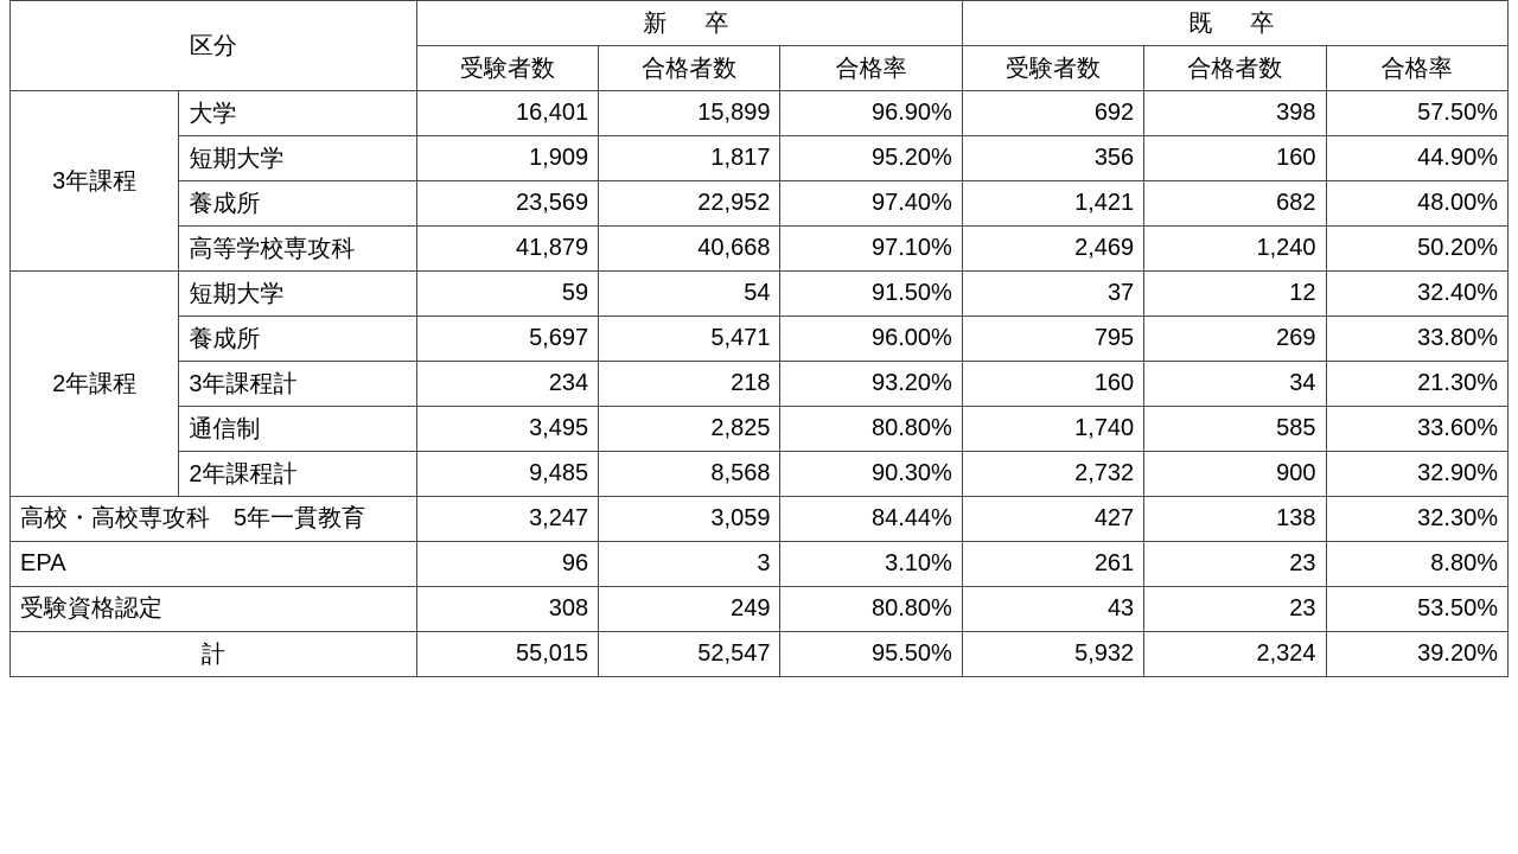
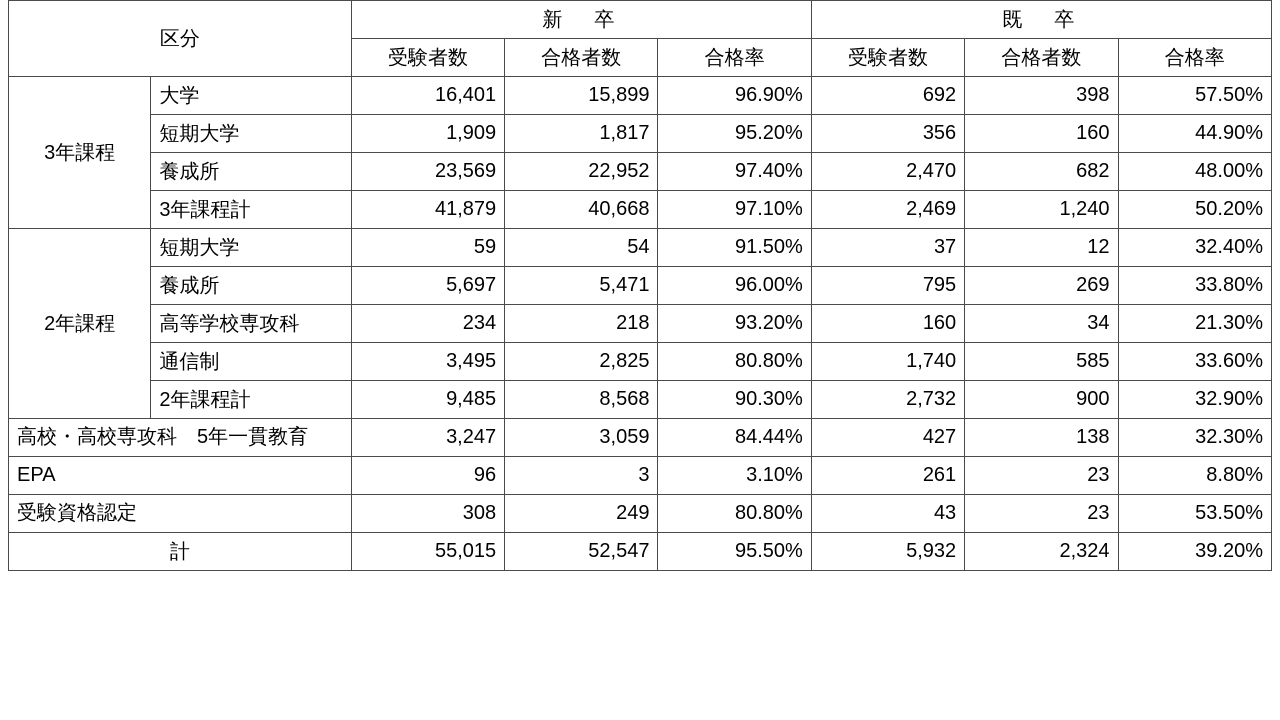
  区分	新 卒	既 卒
  受験者数	合格者数	合格率	受験者数	合格者数	合格率
  3年課程	大学	16,401	15,899	96.90%	692	398	57.50%
  短期大学	1,909	1,817	95.20%	356	160	44.90%
- 養成所	23,569	22,952	97.40%	1,421	682	48.00%
+ 養成所	23,569	22,952	97.40%	2,470	682	48.00%
- 高等学校専攻科	41,879	40,668	97.10%	2,469	1,240	50.20%
+ 3年課程計	41,879	40,668	97.10%	2,469	1,240	50.20%
  2年課程	短期大学	59	54	91.50%	37	12	32.40%
  養成所	5,697	5,471	96.00%	795	269	33.80%
- 3年課程計	234	218	93.20%	160	34	21.30%
+ 高等学校専攻科	234	218	93.20%	160	34	21.30%
  通信制	3,495	2,825	80.80%	1,740	585	33.60%
  2年課程計	9,485	8,568	90.30%	2,732	900	32.90%
  高校・高校専攻科 5年一貫教育	3,247	3,059	84.44%	427	138	32.30%
  EPA	96	3	3.10%	261	23	8.80%
  受験資格認定	308	249	80.80%	43	23	53.50%
  計	55,015	52,547	95.50%	5,932	2,324	39.20%
